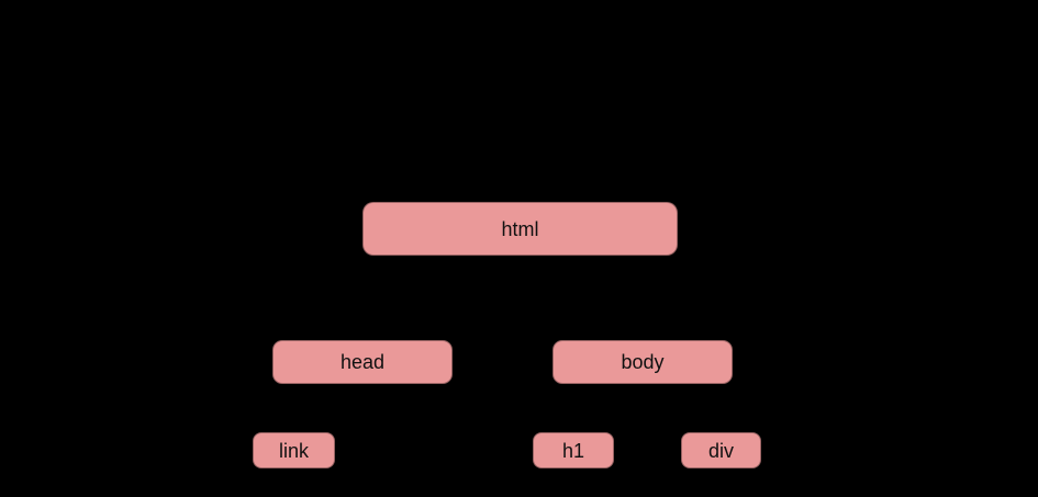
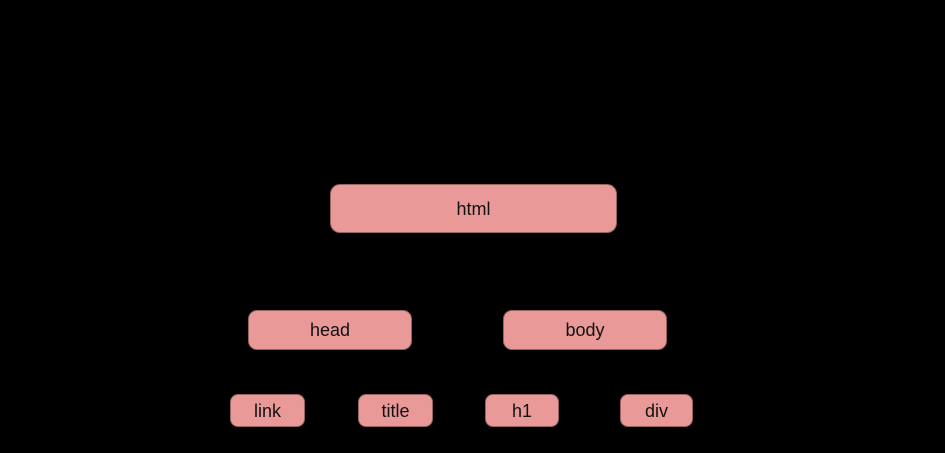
  html
  head
  body
  link
+ title
  h1
  div
